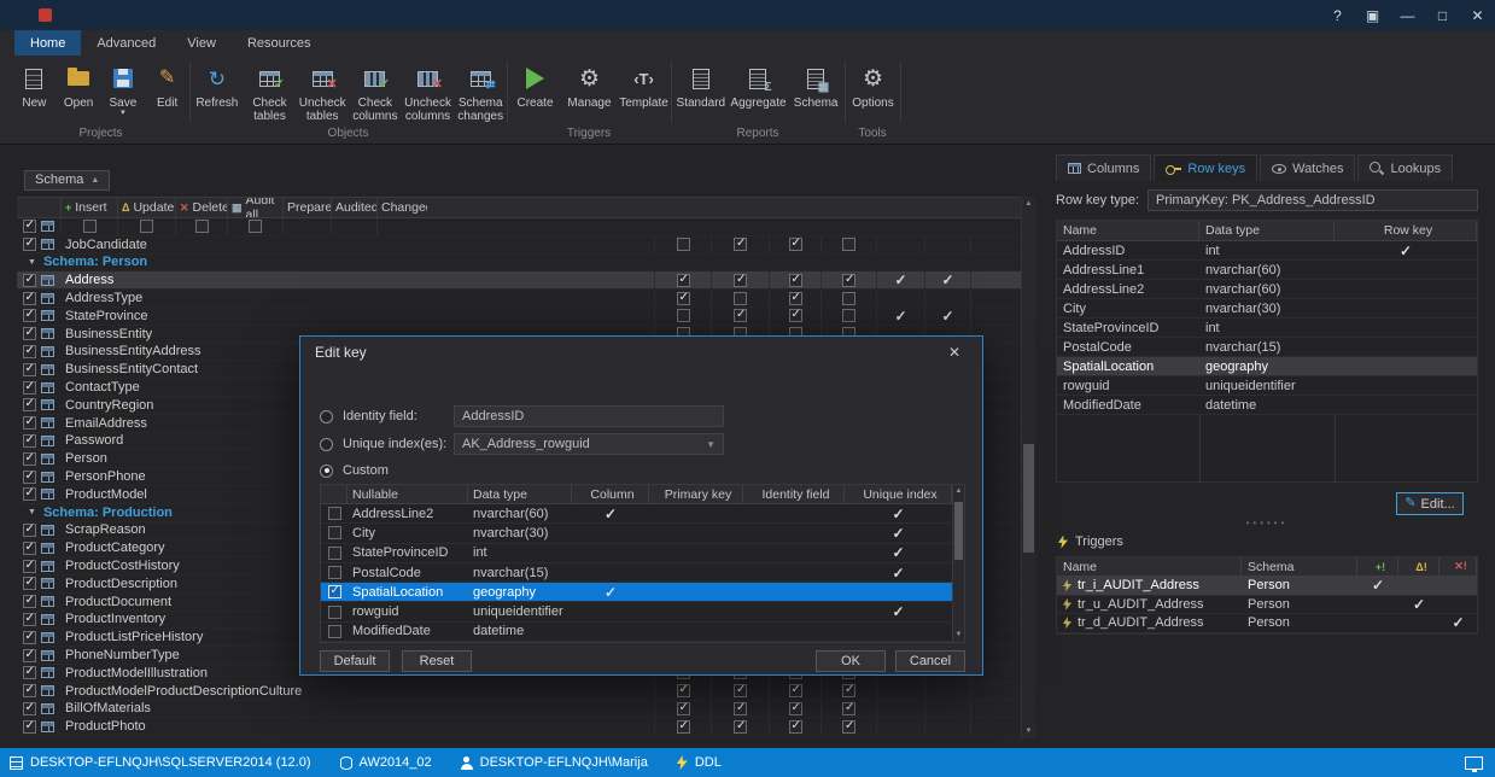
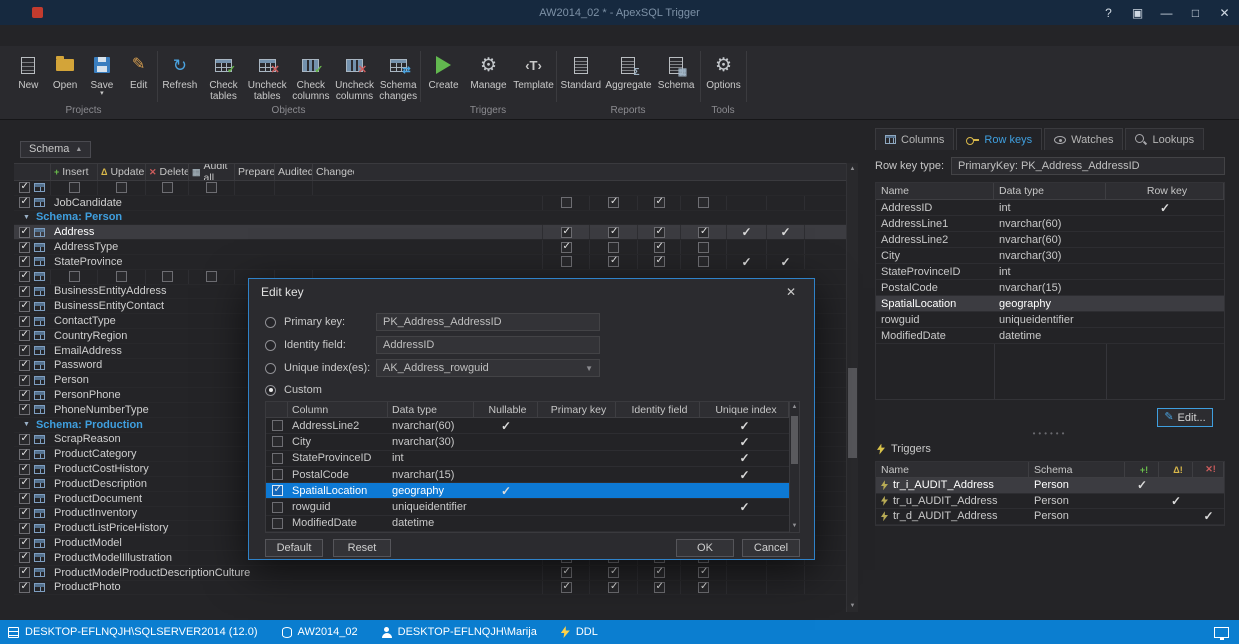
+ AW2014_02 * - ApexSQL Trigger
  ?
  ▣
  —
  □
  ✕
- Home
- Advanced
- View
- Resources
  New
  Open
  Save
  ✎
  Edit
  ↻
  Refresh
  ✓
  Check tables
  ✕
  Uncheck tables
  ✓
  Check columns
  ✕
  Uncheck columns
  ⇄
  Schema changes
  Create
  ⚙
  Manage
  ‹T›
  Template
  Standard
  Σ
  Aggregate
  ▦
  Schema
  ⚙
  Options
  Projects
  Objects
  Triggers
  Reports
  Tools
  Schema
  +
  Insert
  Δ
  Update
  ✕
  Delete
  ▦
  Audit all
  Prepare
  Audited
  Change
  JobCandidate
  Schema: Person
  Address
  AddressType
  StateProvince
- BusinessEntity
  BusinessEntityAddress
  BusinessEntityContact
  ContactType
  CountryRegion
  EmailAddress
  Password
  Person
  PersonPhone
- ProductModel
+ PhoneNumberType
  Schema: Production
  ScrapReason
  ProductCategory
  ProductCostHistory
  ProductDescription
  ProductDocument
  ProductInventory
  ProductListPriceHistory
- PhoneNumberType
+ ProductModel
  ProductModelIllustration
  ProductModelProductDescriptionCulture
- BillOfMaterials
  ProductPhoto
  Edit key
  ✕
+ Primary key:
+ PK_Address_AddressID
  Identity field:
  AddressID
  Unique index(es):
  AK_Address_rowguid
  ▼
  Custom
- Nullable
+ Column
  Data type
- Column
+ Nullable
  Primary key
  Identity field
  Unique index
  AddressLine2
  nvarchar(60)
  City
  nvarchar(30)
  StateProvinceID
  int
  PostalCode
  nvarchar(15)
  SpatialLocation
  geography
  rowguid
  uniqueidentifier
  ModifiedDate
  datetime
  Default
  Reset
  OK
  Cancel
  Columns
  Row keys
  Watches
  Lookups
  Row key type:
  PrimaryKey: PK_Address_AddressID
  Name
  Data type
  Row key
  AddressID
  int
  AddressLine1
  nvarchar(60)
  AddressLine2
  nvarchar(60)
  City
  nvarchar(30)
  StateProvinceID
  int
  PostalCode
  nvarchar(15)
  SpatialLocation
  geography
  rowguid
  uniqueidentifier
  ModifiedDate
  datetime
  ✎
  Edit...
  ••••••
  Triggers
  Name
  Schema
  +!
  Δ!
  ✕!
  tr_i_AUDIT_Address
  Person
  tr_u_AUDIT_Address
  Person
  tr_d_AUDIT_Address
  Person
  DESKTOP-EFLNQJH\SQLSERVER2014 (12.0)
  AW2014_02
  DESKTOP-EFLNQJH\Marija
  DDL
